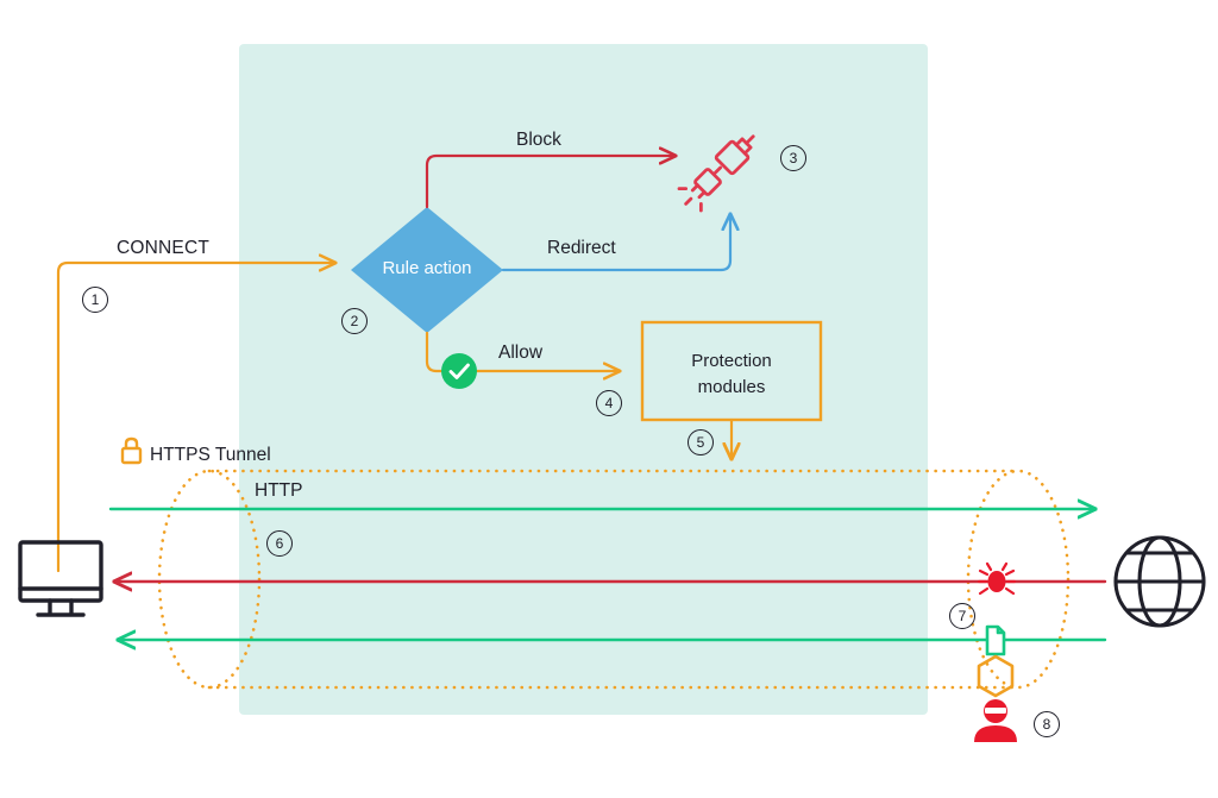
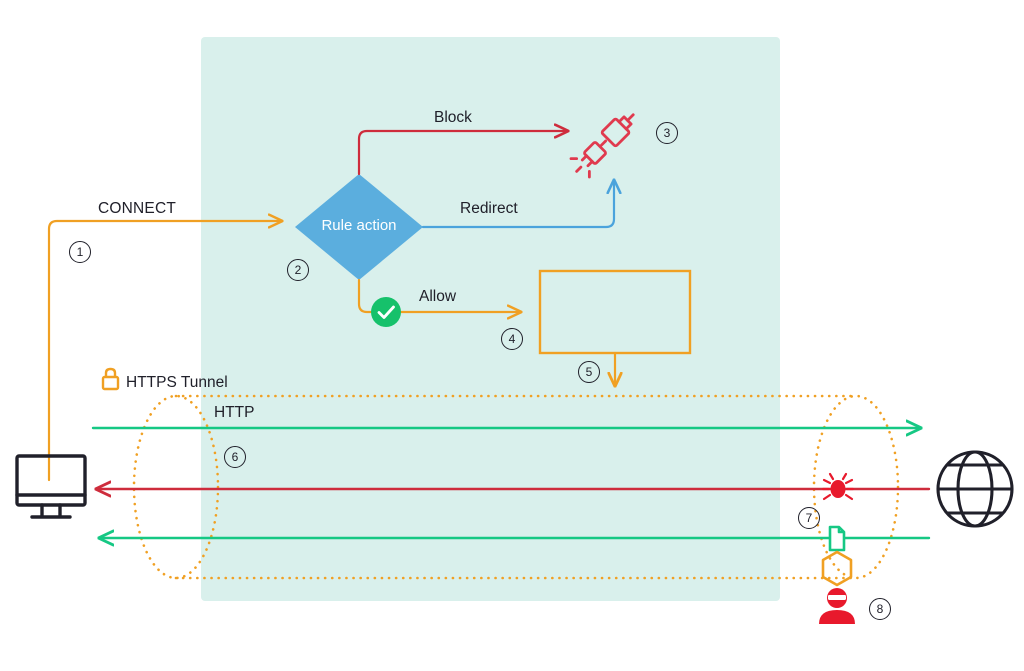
  Rule action
- Protection
- modules
  CONNECT
  Block
  Redirect
  Allow
  HTTPS Tunnel
  HTTP
  1
  2
  3
  4
  5
  6
  7
  8
